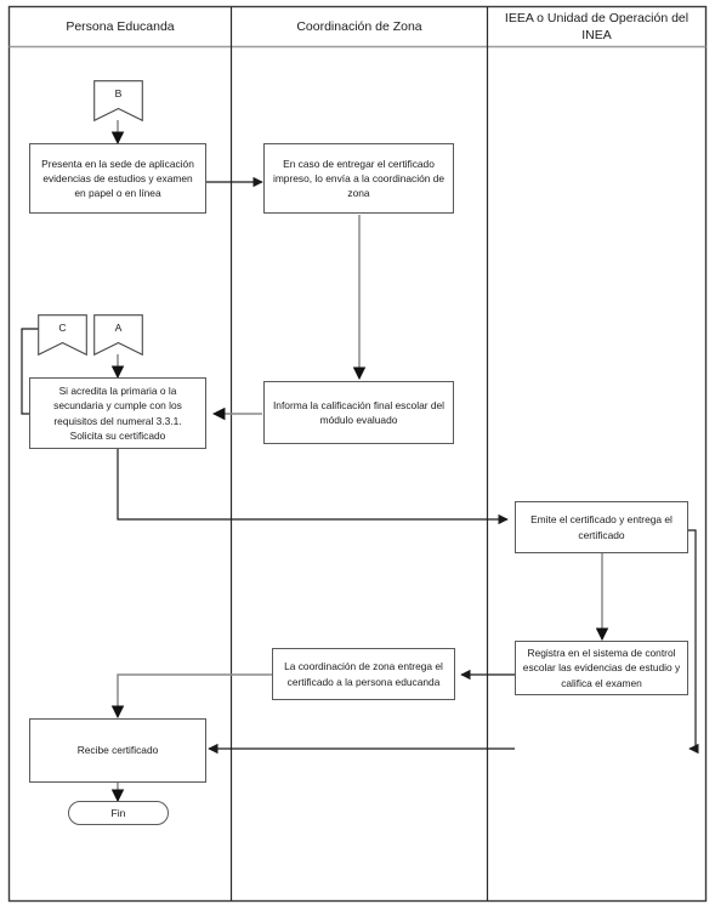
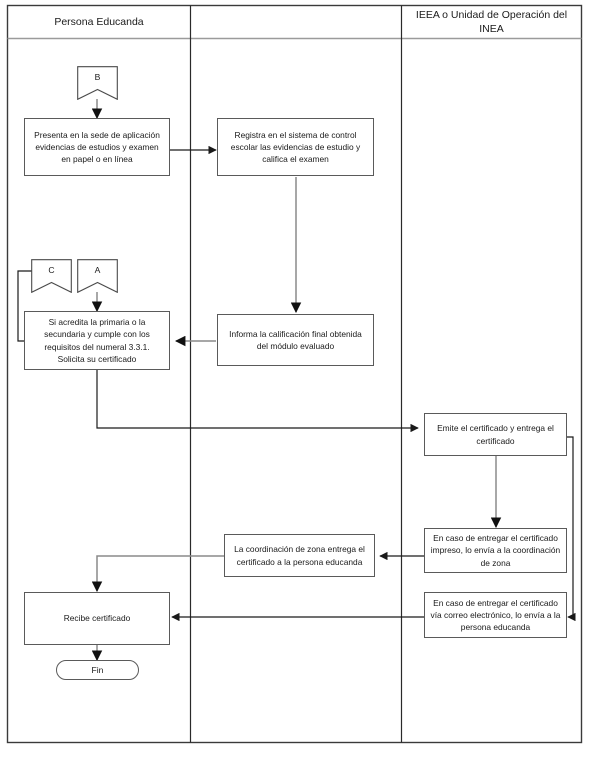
  Persona Educanda
- Coordinación de Zona
  IEEA o Unidad de Operación del INEA
  B
  C
  A
  Presenta en la sede de aplicación evidencias de estudios y examen en papel o en línea
- En caso de entregar el certificado impreso, lo envía a la coordinación de zona
+ Registra en el sistema de control escolar las evidencias de estudio y califica el examen
  Si acredita la primaria o la secundaria y cumple con los requisitos del numeral 3.3.1. Solicita su certificado
- Informa la calificación final escolar del módulo evaluado
+ Informa la calificación final obtenida del módulo evaluado
  Emite el certificado y entrega el certificado
- Registra en el sistema de control escolar las evidencias de estudio y califica el examen
+ En caso de entregar el certificado impreso, lo envía a la coordinación de zona
+ En caso de entregar el certificado vía correo electrónico, lo envía a la persona educanda
  La coordinación de zona entrega el certificado a la persona educanda
  Recibe certificado
  Fin
